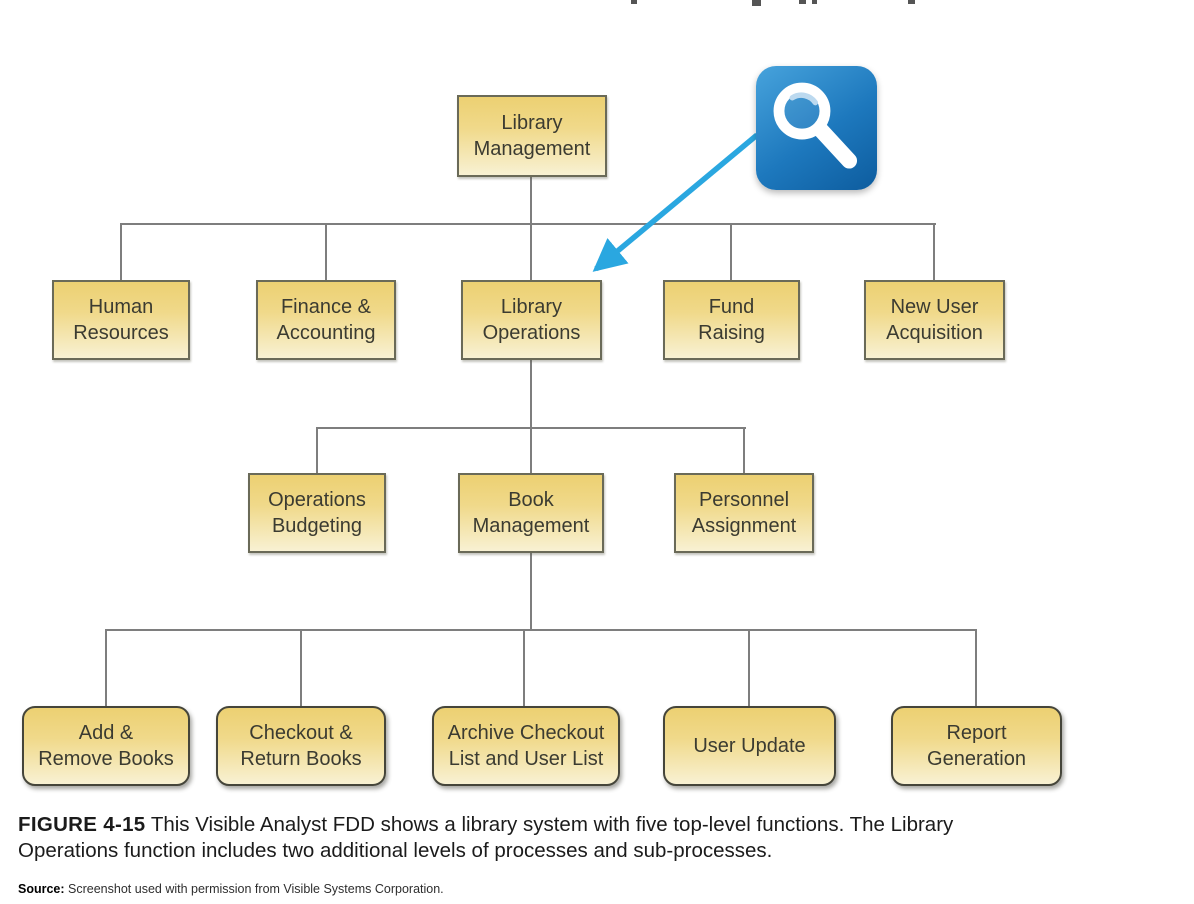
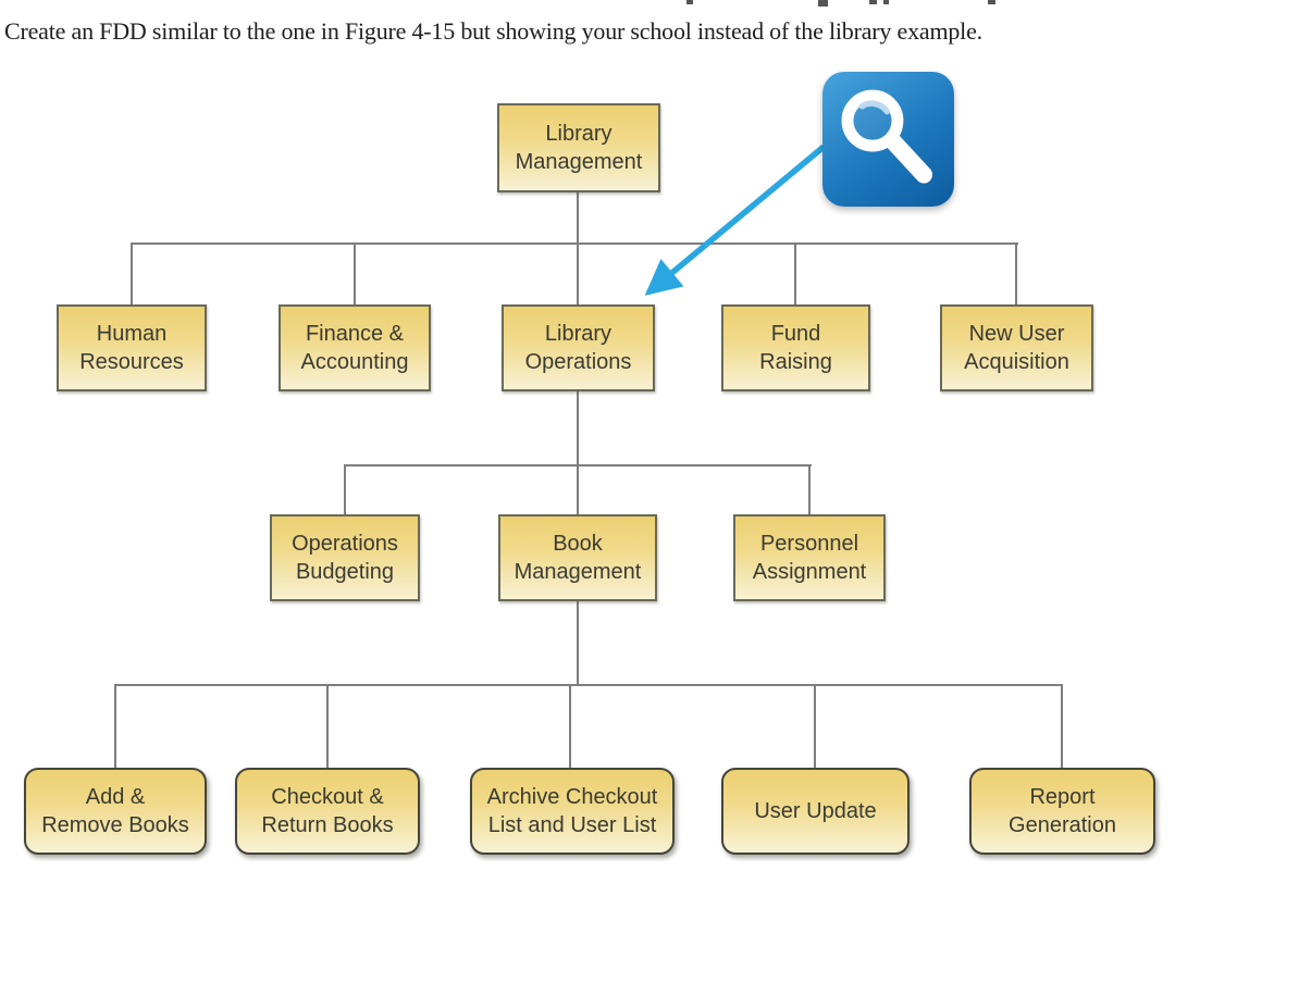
+ Create an FDD similar to the one in Figure 4-15 but showing your school instead of the library example.
  Library
  Management
  Human
  Resources
  Finance &
  Accounting
  Library
  Operations
  Fund
  Raising
  New User
  Acquisition
  Operations
  Budgeting
  Book
  Management
  Personnel
  Assignment
  Add &
  Remove Books
  Checkout &
  Return Books
  Archive Checkout
  List and User List
  User Update
  Report
  Generation
- FIGURE 4-15 This Visible Analyst FDD shows a library system with five top-level functions. The Library
- Operations function includes two additional levels of processes and sub-processes.
- Source: Screenshot used with permission from Visible Systems Corporation.
